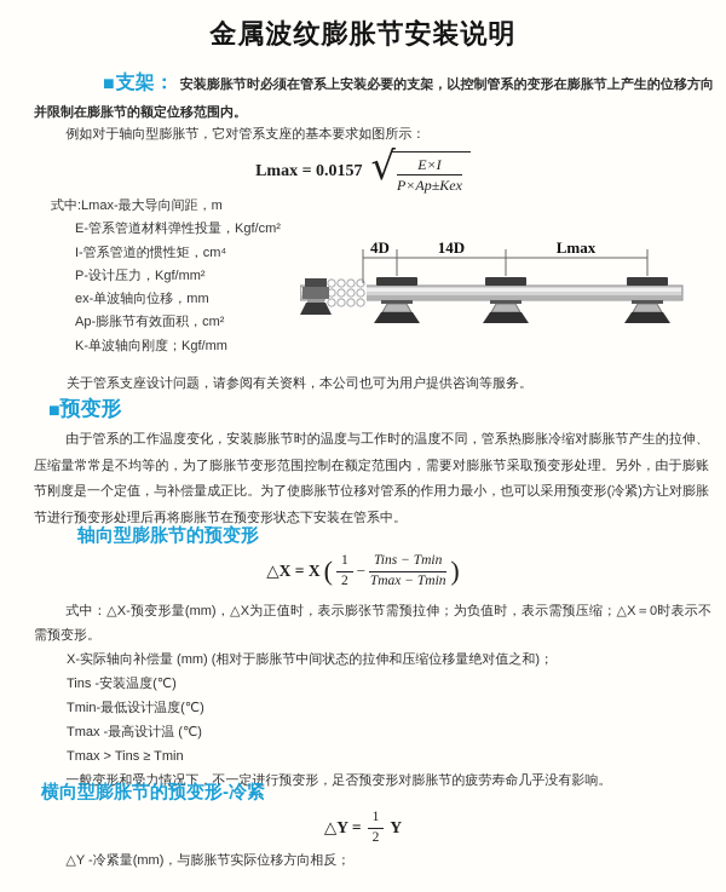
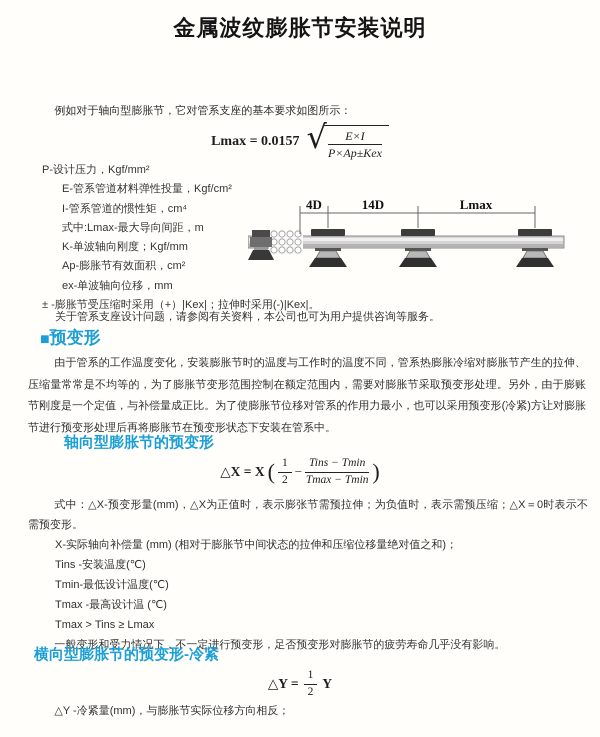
  金属波纹膨胀节安装说明
- ■支架： 安装膨胀节时必须在管系上安装必要的支架，以控制管系的变形在膨胀节上产生的位移方向并限制在膨胀节的额定位移范围内。
  例如对于轴向型膨胀节，它对管系支座的基本要求如图所示：
  Lmax = 0.0157
  √
  E×I
  P×Ap±Kex
- 式中:Lmax-最大导向间距，m
+ P-设计压力，Kgf/mm²
  E-管系管道材料弹性投量，Kgf/cm²
  I-管系管道的惯性矩，cm⁴
- P-设计压力，Kgf/mm²
+ 式中:Lmax-最大导向间距，m
- ex-单波轴向位移，mm
+ K-单波轴向刚度；Kgf/mm
  Ap-膨胀节有效面积，cm²
- K-单波轴向刚度；Kgf/mm
+ ex-单波轴向位移，mm
+ ± -膨胀节受压缩时采用（+）|Kex|；拉伸时采用(-)|Kex|。
  关于管系支座设计问题，请参阅有关资料，本公司也可为用户提供咨询等服务。
  4D
  14D
  Lmax
  ■预变形
  由于管系的工作温度变化，安装膨胀节时的温度与工作时的温度不同，管系热膨胀冷缩对膨胀节产生的拉伸、压缩量常常是不均等的，为了膨胀节变形范围控制在额定范围内，需要对膨胀节采取预变形处理。另外，由于膨账节刚度是一个定值，与补偿量成正比。为了使膨胀节位移对管系的作用力最小，也可以采用预变形(冷紧)方让对膨胀节进行预变形处理后再将膨胀节在预变形状态下安装在管系中。
  轴向型膨胀节的预变形
  △X = X
  (
  1
  2
  −
  Tins − Tmin
  Tmax − Tmin
  )
  式中：△X-预变形量(mm)，△X为正值时，表示膨张节需预拉伸；为负值时，表示需预压缩；△X＝0时表示不需预变形。
  X-实际轴向补偿量 (mm) (相对于膨胀节中间状态的拉伸和压缩位移量绝对值之和)；
  Tins -安装温度(℃)
  Tmin-最低设计温度(℃)
  Tmax -最高设计温 (℃)
- Tmax > Tins ≥ Tmin
+ Tmax > Tins ≥ Lmax
  一般变形和受力情况下，不一定进行预变形，足否预变形对膨胀节的疲劳寿命几乎没有影响。
  横向型膨胀节的预变形-冷紧
  △Y =
  1
  2
  Y
  △Y -冷紧量(mm)，与膨胀节实际位移方向相反；
